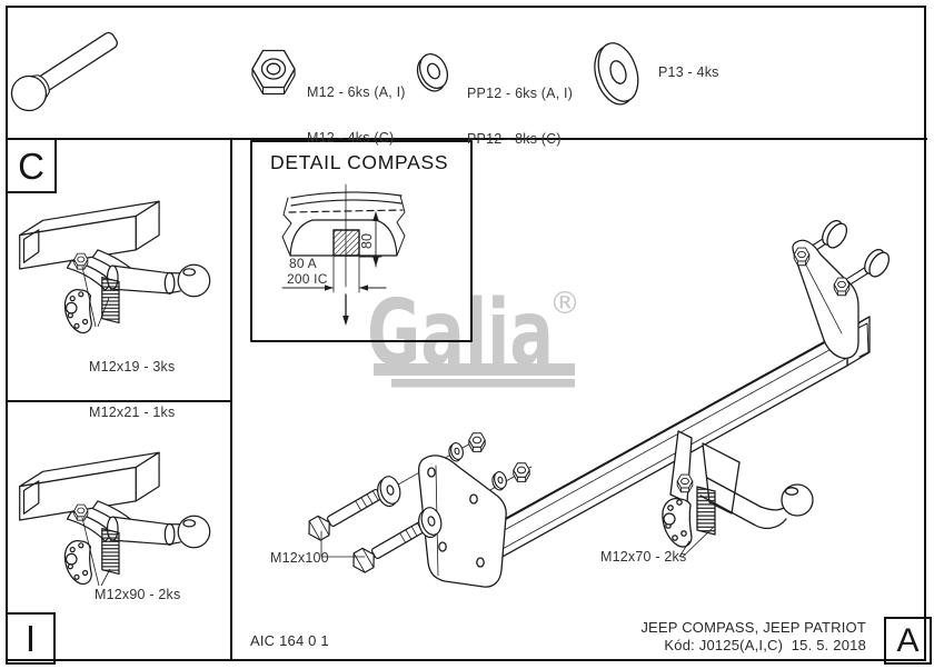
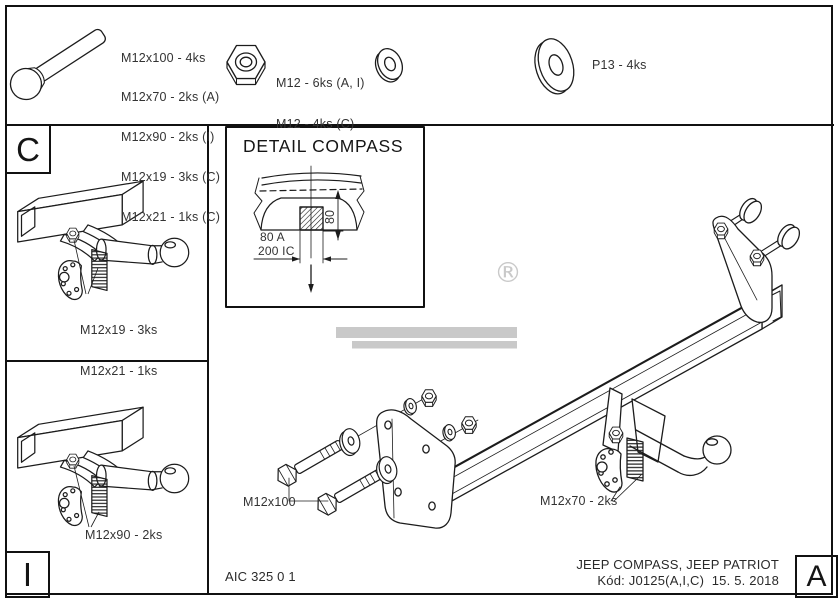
- Galia
  ®
  C
  I
  A
+ M12x100 - 4ks
+ M12x70 - 2ks (A)
+ M12x90 - 2ks (I)
+ M12x19 - 3ks (C)
+ M12x21 - 1ks (C)
  M12 - 6ks (A, I)
  M12 - 4ks (C)
- PP12 - 6ks (A, I)
- PP12 - 8ks (C)
  P13 - 4ks
  DETAIL COMPASS
  80 A
  200 IC
  M12x19 - 3ks
  M12x21 - 1ks
  M12x90 - 2ks
  M12x100
  M12x70 - 2ks
- AIC 164 0 1
+ AIC 325 0 1
  JEEP COMPASS, JEEP PATRIOT
  Kód: J0125(A,I,C) 15. 5. 2018
